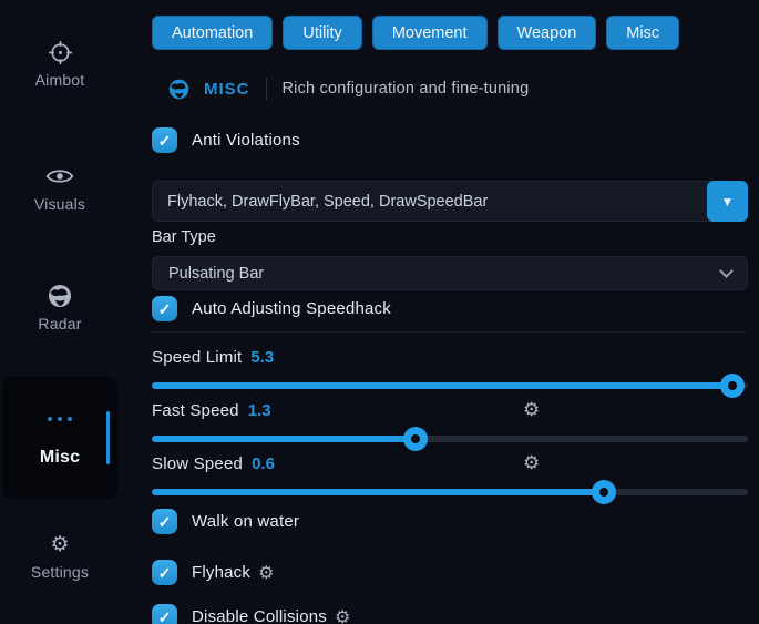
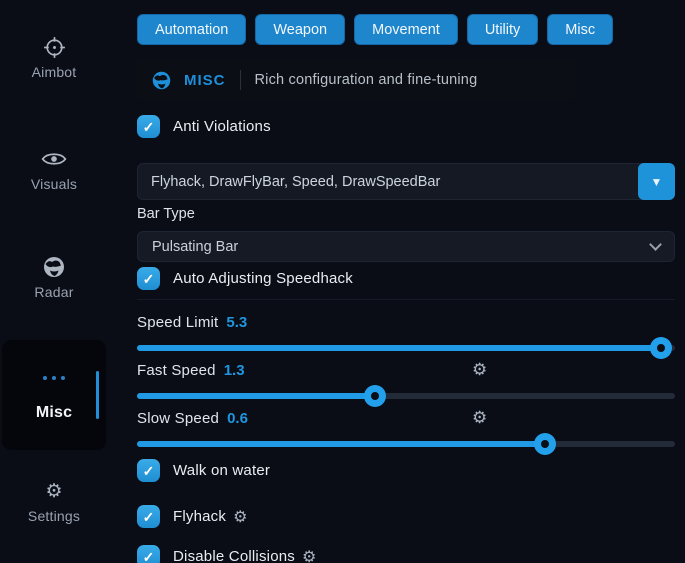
  Aimbot
  Visuals
  Radar
  Misc
  ⚙
  Settings
  Automation
- Utility
+ Weapon
  Movement
- Weapon
+ Utility
  Misc
  MISC
  Rich configuration and fine-tuning
  ✓
  Anti Violations
  Flyhack, DrawFlyBar, Speed, DrawSpeedBar
  ▼
  Bar Type
  Pulsating Bar
  ✓
  Auto Adjusting Speedhack
  Speed Limit
  5.3
  Fast Speed
  1.3
  ⚙
  Slow Speed
  0.6
  ⚙
  ✓
  Walk on water
  ✓
  Flyhack
  ⚙
  ✓
  Disable Collisions
  ⚙
